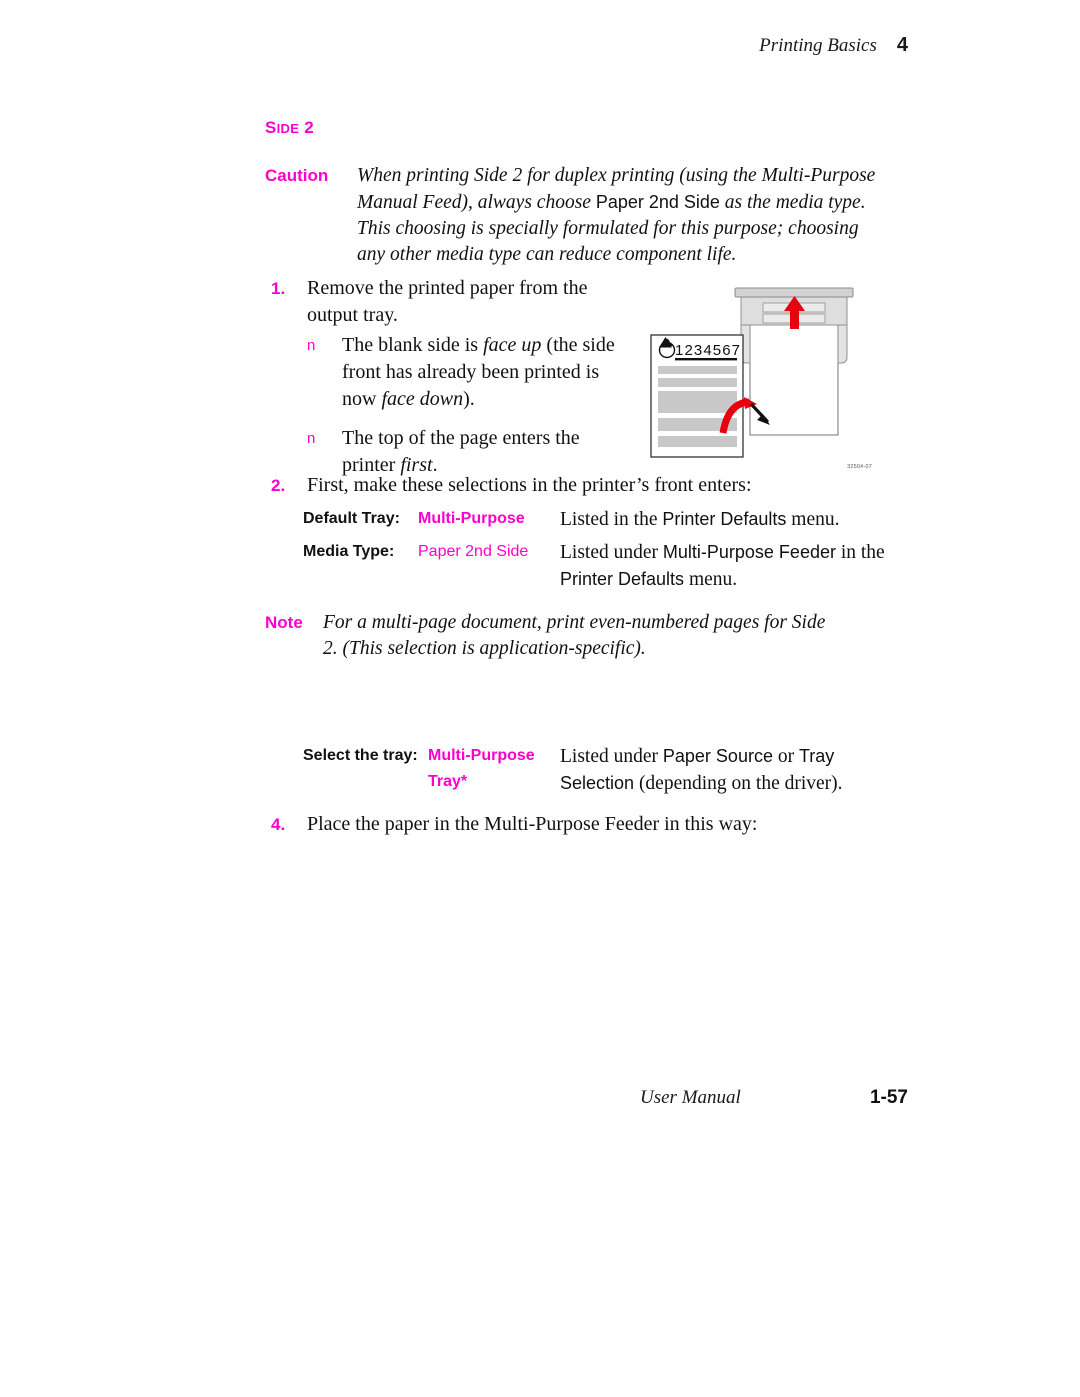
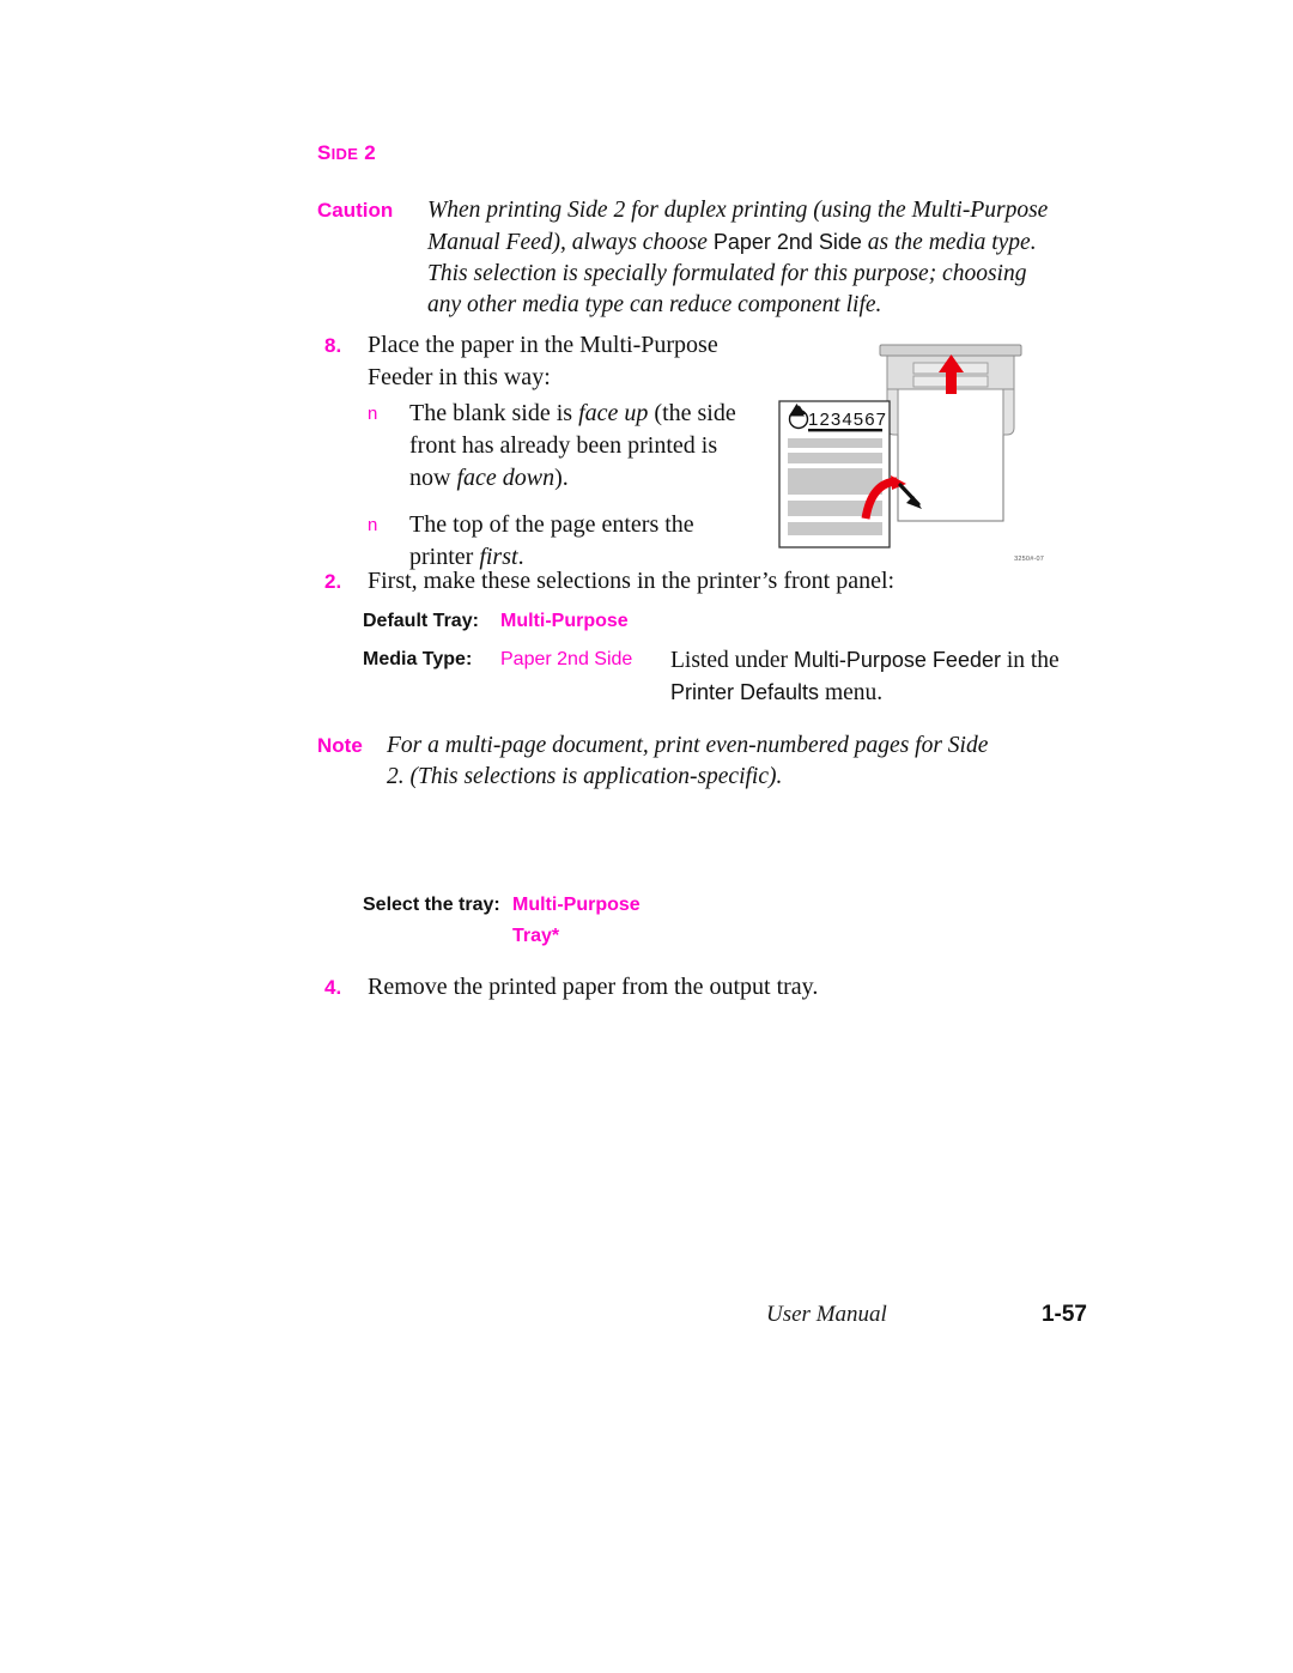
- Printing Basics 4
  SIDE 2
  Caution
- When printing Side 2 for duplex printing (using the Multi-Purpose Manual Feed), always choose Paper 2nd Side as the media type. This choosing is specially formulated for this purpose; choosing any other media type can reduce component life.
+ When printing Side 2 for duplex printing (using the Multi-Purpose Manual Feed), always choose Paper 2nd Side as the media type. This selection is specially formulated for this purpose; choosing any other media type can reduce component life.
- 1.
+ 8.
- Remove the printed paper from the output tray.
+ Place the paper in the Multi-Purpose Feeder in this way:
  n
  The blank side is face up (the side front has already been printed is now face down).
  n
  The top of the page enters the printer first.
  1234567
  2.
- First, make these selections in the printer’s front enters:
+ First, make these selections in the printer’s front panel:
  Default Tray:
  Multi-Purpose
- Listed in the Printer Defaults menu.
  Media Type:
  Paper 2nd Side
  Listed under Multi-Purpose Feeder in the Printer Defaults menu.
  Note
- For a multi-page document, print even-numbered pages for Side 2. (This selection is application-specific).
+ For a multi-page document, print even-numbered pages for Side 2. (This selections is application-specific).
  Select the tray:
  Multi-Purpose
  Tray*
- Listed under Paper Source or Tray Selection (depending on the driver).
  4.
- Place the paper in the Multi-Purpose Feeder in this way:
+ Remove the printed paper from the output tray.
  User Manual
  1-57
